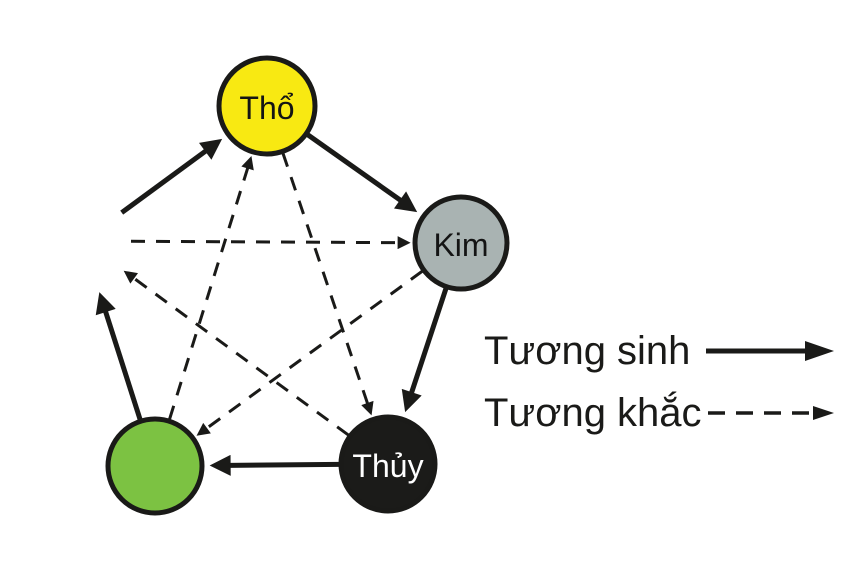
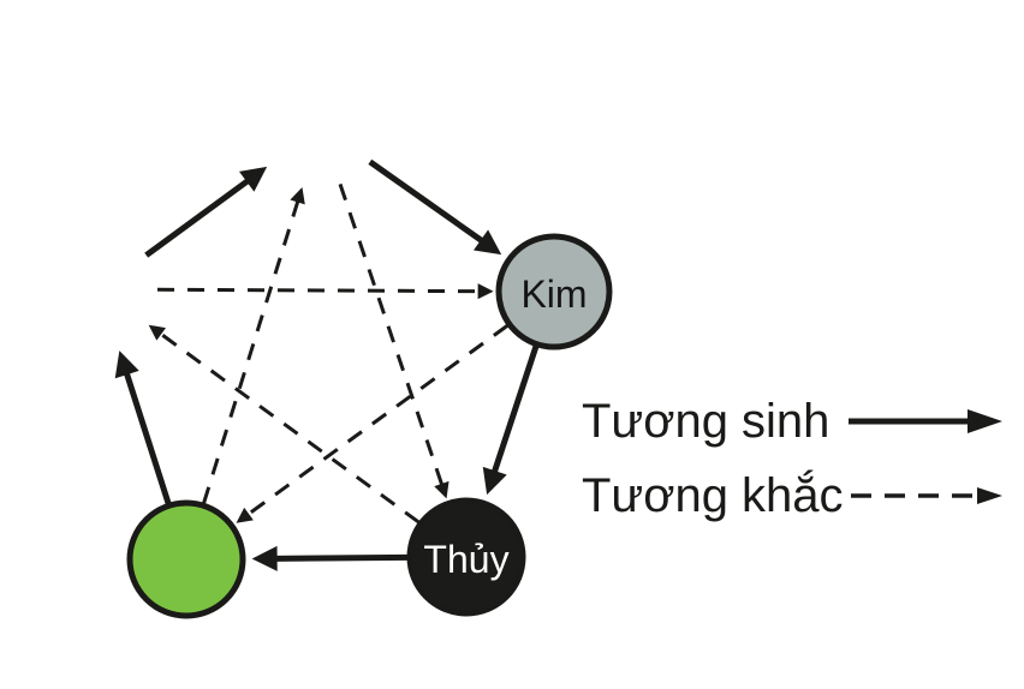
- Thổ
  Kim
  Thủy
  Tương sinh
  Tương khắc
